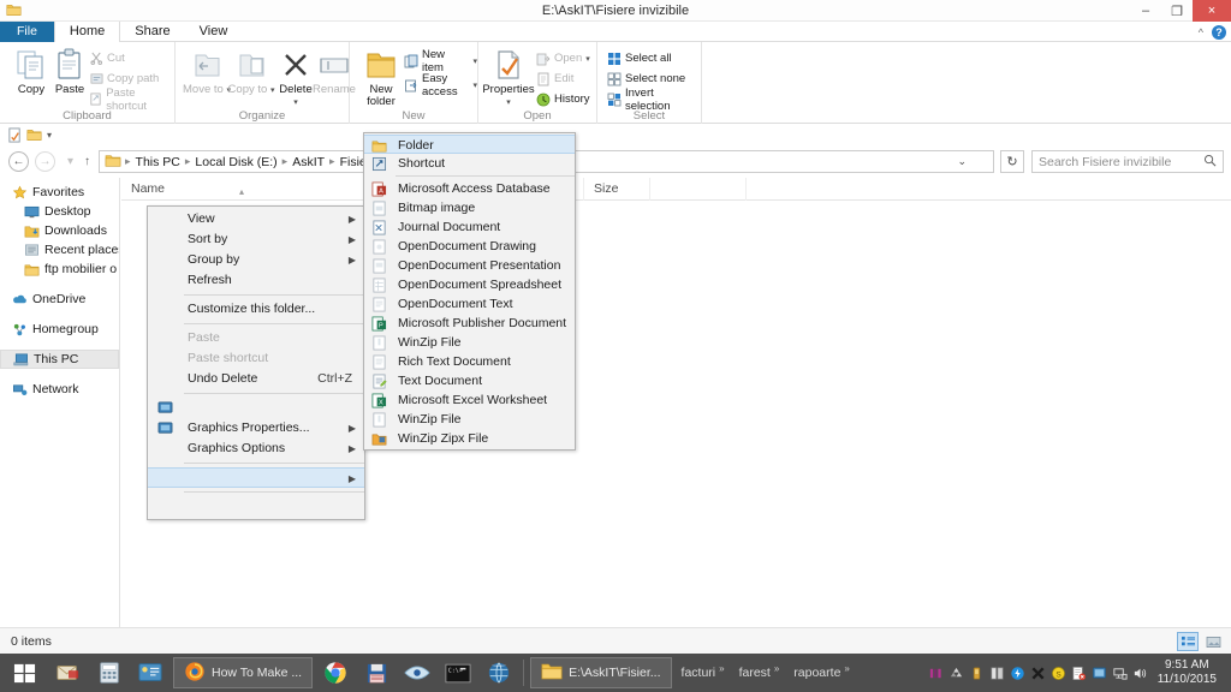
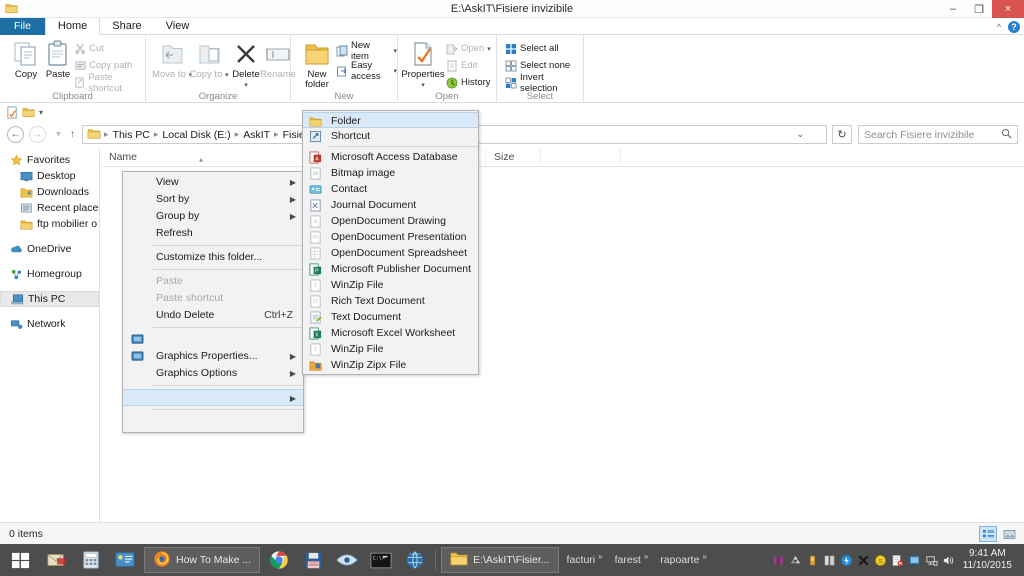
  E:\AskIT\Fisiere invizibile
  –
  ❐
  ×
  File
  Home
  Share
  View
  ^
  ?
  Copy
  Paste
  Cut
  Copy path
  Paste shortcut
  Clipboard
  Move to
  Copy to
  Delete
  Rename
  Organize
  New
  folder
  New item
  Easy access
  New
  Properties
  Open
  Edit
  History
  Open
  Select all
  Select none
  Invert selection
  Select
  ▾
  ←
  →
  ▾
  ↑
  ▸
  This PC
  ▸
  Local Disk (E:)
  ▸
  AskIT
  ▸
  ⌄
  ↻
  Search Fisiere invizibile
  Favorites
  Desktop
  Downloads
  Recent place
  ftp mobilier o
  OneDrive
  Homegroup
  This PC
  Network
  Name
  ▴
  Size
  View
  ▶
  Sort by
  ▶
  Group by
  ▶
  Refresh
  Customize this folder...
  Paste
  Paste shortcut
  Undo Delete
  Ctrl+Z
  Graphics Properties...
  ▶
  Graphics Options
  ▶
  ▶
  Folder
  Shortcut
  Microsoft Access Database
  Bitmap image
+ Contact
  Journal Document
  OpenDocument Drawing
  OpenDocument Presentation
  OpenDocument Spreadsheet
- OpenDocument Text
  Microsoft Publisher Document
  WinZip File
  Rich Text Document
  Text Document
  Microsoft Excel Worksheet
  WinZip File
  WinZip Zipx File
  0 items
  How To Make ...
  E:\AskIT\Fisier...
  facturi
  »
  farest
  »
  rapoarte
  »
- 9:51 AM
+ 9:41 AM
  11/10/2015
